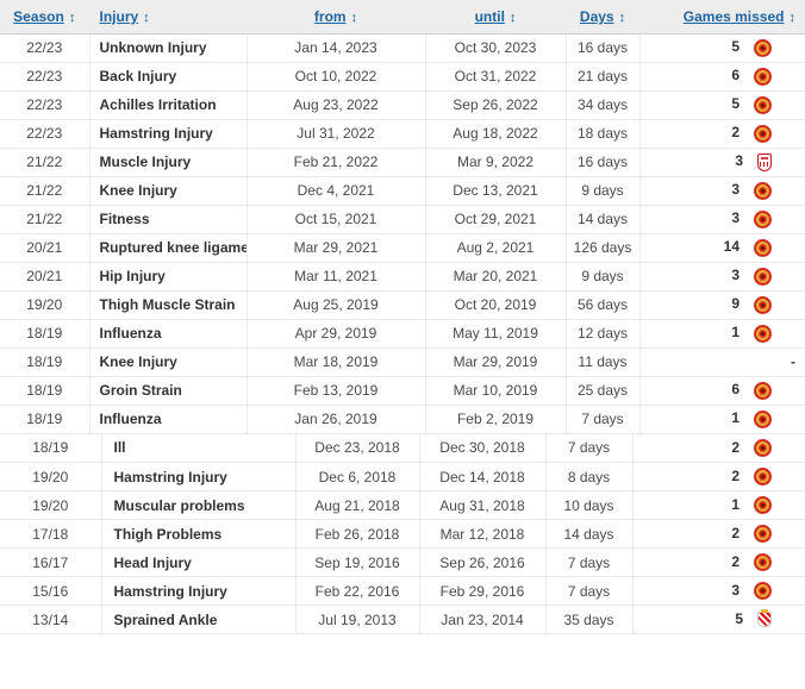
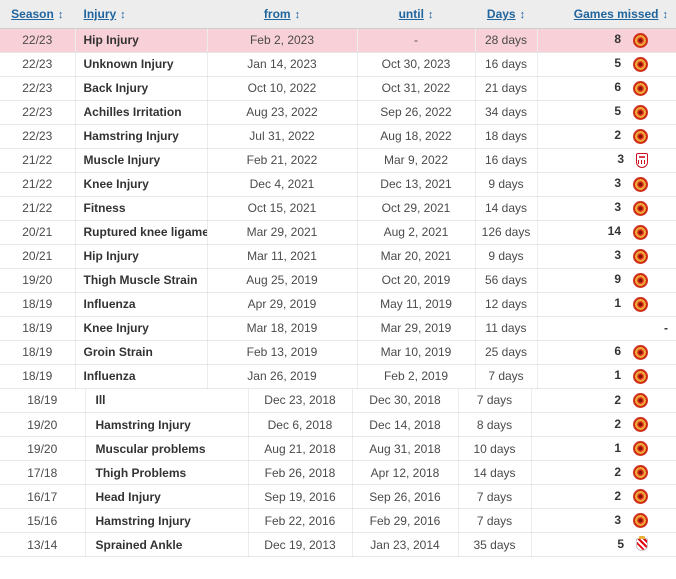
  Season ↕	Injury ↕	from ↕	until ↕	Days ↕	Games missed ↕
+ 22/23	Hip Injury	Feb 2, 2023	-	28 days	8
  22/23	Unknown Injury	Jan 14, 2023	Oct 30, 2023	16 days	5
  22/23	Back Injury	Oct 10, 2022	Oct 31, 2022	21 days	6
  22/23	Achilles Irritation	Aug 23, 2022	Sep 26, 2022	34 days	5
  22/23	Hamstring Injury	Jul 31, 2022	Aug 18, 2022	18 days	2
  21/22	Muscle Injury	Feb 21, 2022	Mar 9, 2022	16 days	3
  21/22	Knee Injury	Dec 4, 2021	Dec 13, 2021	9 days	3
  21/22	Fitness	Oct 15, 2021	Oct 29, 2021	14 days	3
  20/21	Ruptured knee ligame	Mar 29, 2021	Aug 2, 2021	126 days	14
  20/21	Hip Injury	Mar 11, 2021	Mar 20, 2021	9 days	3
  19/20	Thigh Muscle Strain	Aug 25, 2019	Oct 20, 2019	56 days	9
  18/19	Influenza	Apr 29, 2019	May 11, 2019	12 days	1
  18/19	Knee Injury	Mar 18, 2019	Mar 29, 2019	11 days	-
  18/19	Groin Strain	Feb 13, 2019	Mar 10, 2019	25 days	6
  18/19	Influenza	Jan 26, 2019	Feb 2, 2019	7 days	1
  18/19	Ill	Dec 23, 2018	Dec 30, 2018	7 days	2
  19/20	Hamstring Injury	Dec 6, 2018	Dec 14, 2018	8 days	2
  19/20	Muscular problems	Aug 21, 2018	Aug 31, 2018	10 days	1
- 17/18	Thigh Problems	Feb 26, 2018	Mar 12, 2018	14 days	2
+ 17/18	Thigh Problems	Feb 26, 2018	Apr 12, 2018	14 days	2
  16/17	Head Injury	Sep 19, 2016	Sep 26, 2016	7 days	2
  15/16	Hamstring Injury	Feb 22, 2016	Feb 29, 2016	7 days	3
- 13/14	Sprained Ankle	Jul 19, 2013	Jan 23, 2014	35 days	5
+ 13/14	Sprained Ankle	Dec 19, 2013	Jan 23, 2014	35 days	5
